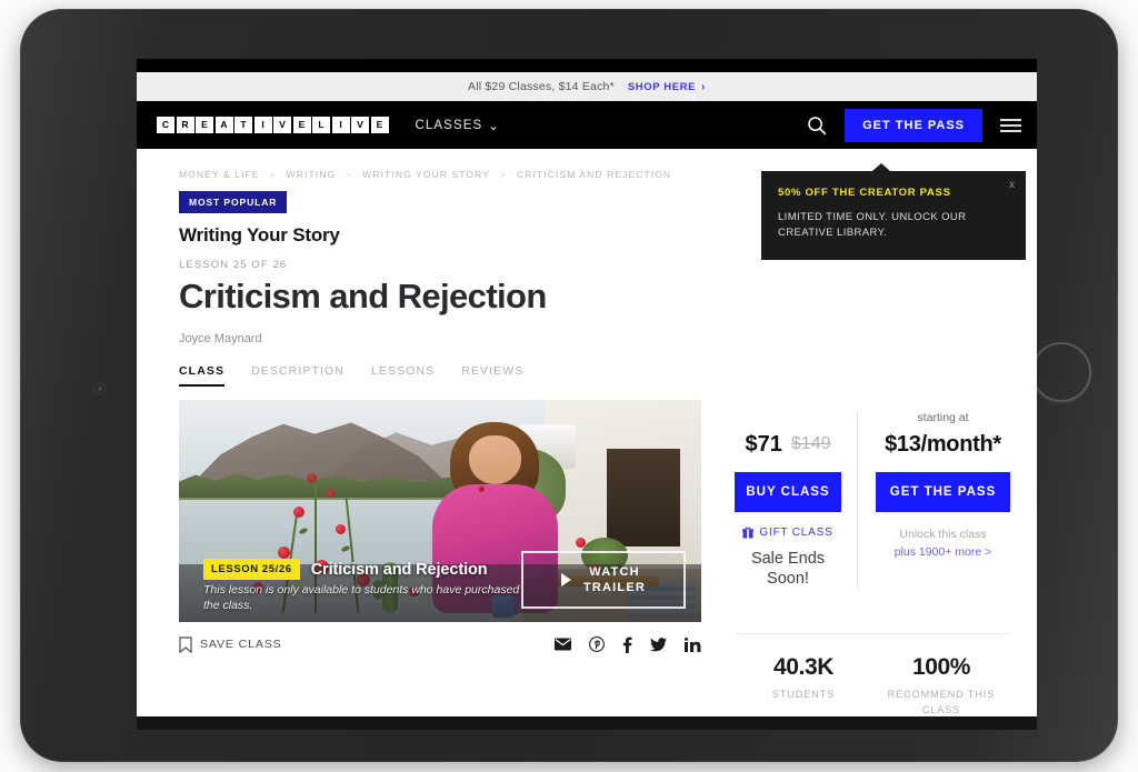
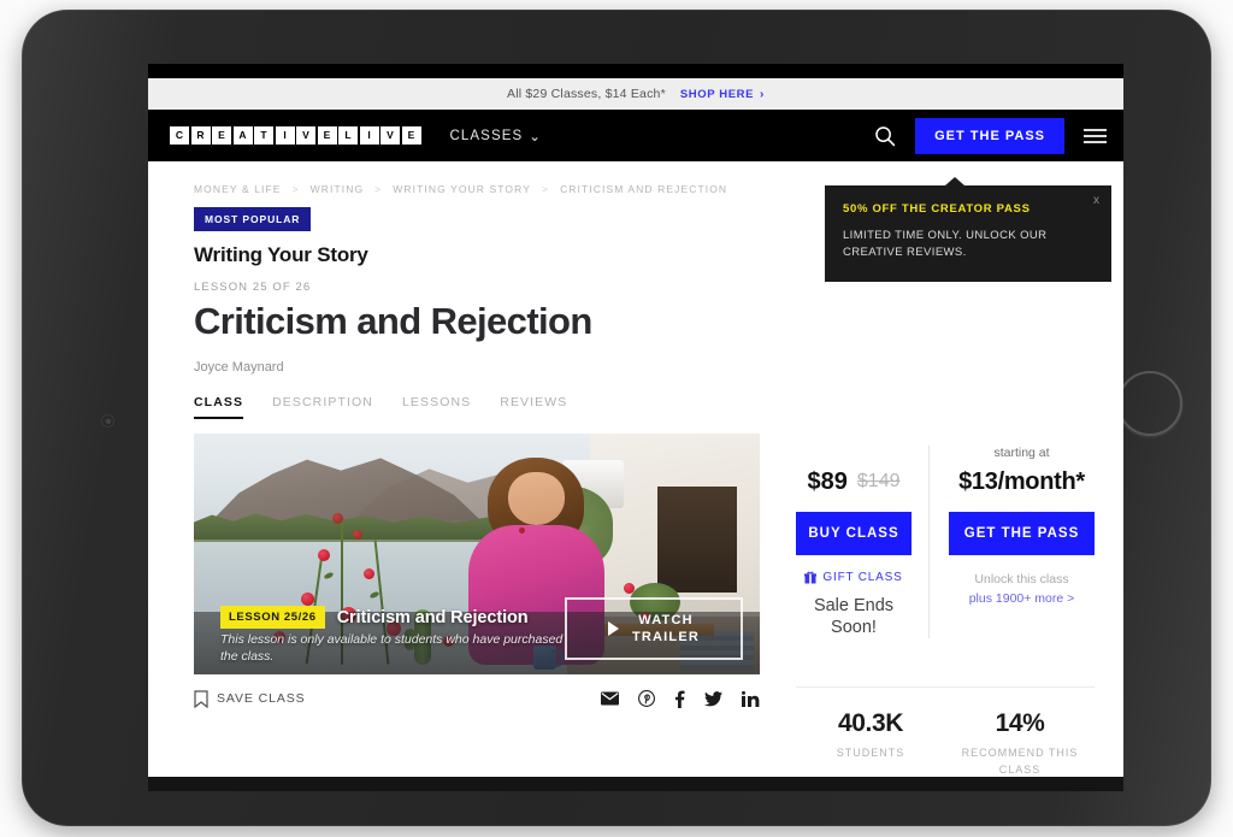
  All $29 Classes, $14 Each*
  SHOP HERE
  ›
  C
  R
  E
  A
  T
  I
  V
  E
  L
  I
  V
  E
  CLASSES
  ⌄
  GET THE PASS
  MONEY & LIFE
  >
  WRITING
  >
  WRITING YOUR STORY
  >
  CRITICISM AND REJECTION
  MOST POPULAR
  Writing Your Story
  LESSON 25 OF 26
  Criticism and Rejection
  Joyce Maynard
  CLASS
  DESCRIPTION
  LESSONS
  REVIEWS
  LESSON 25/26
  Criticism and Rejection
  This lesson is only available to students who have purchased the class.
  WATCH
  TRAILER
  SAVE CLASS
- $71
+ $89
  $149
  BUY CLASS
  GIFT CLASS
  Sale Ends Soon!
  starting at
  $13/month*
  GET THE PASS
  Unlock this class
  plus 1900+ more >
  40.3K
  STUDENTS
- 100%
+ 14%
  RECOMMEND THIS CLASS
  x
  50% OFF THE CREATOR PASS
- LIMITED TIME ONLY. UNLOCK OUR CREATIVE LIBRARY.
+ LIMITED TIME ONLY. UNLOCK OUR CREATIVE REVIEWS.
